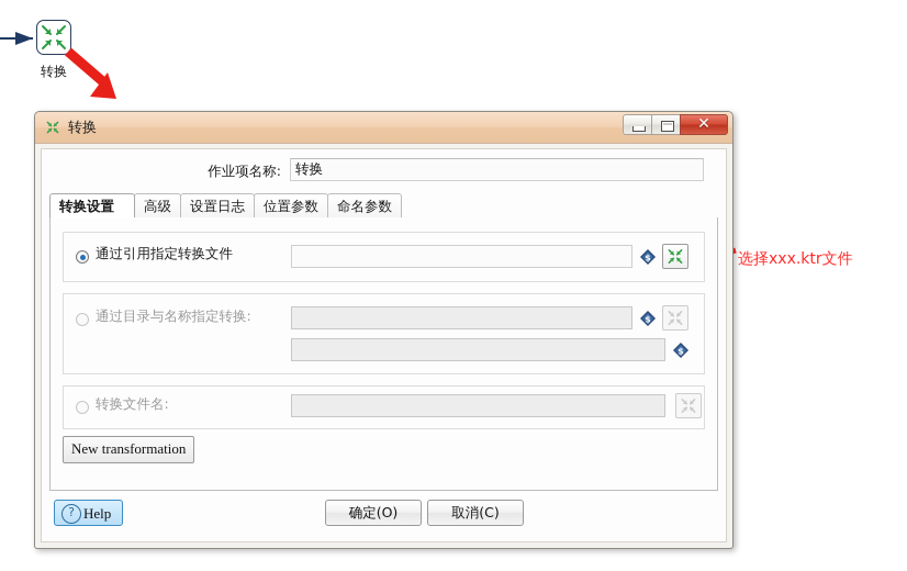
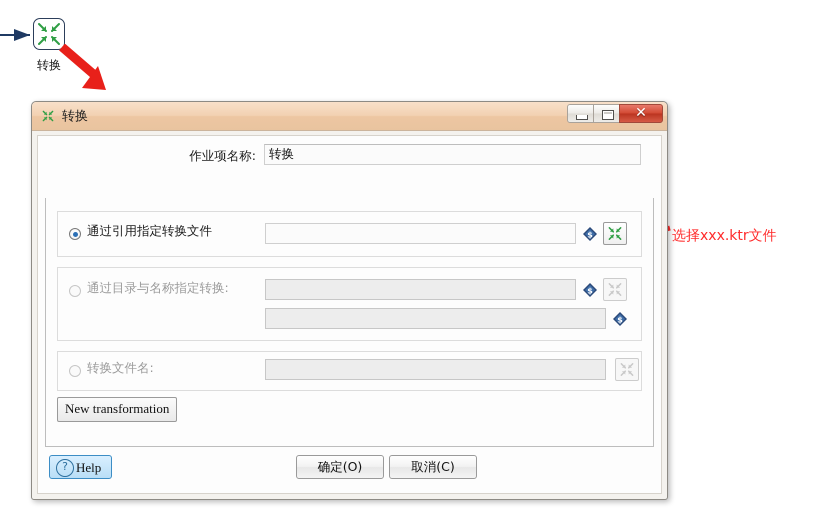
  转换
  选择xxx.ktr文件
  转换
  ✕
  作业项名称:
  转换
- 转换设置
- 高级
- 设置日志
- 位置参数
- 命名参数
  通过引用指定转换文件
  $
  通过目录与名称指定转换:
  $
  $
  转换文件名:
  New transformation
  ?
  Help
  确定(O)
  取消(C)
